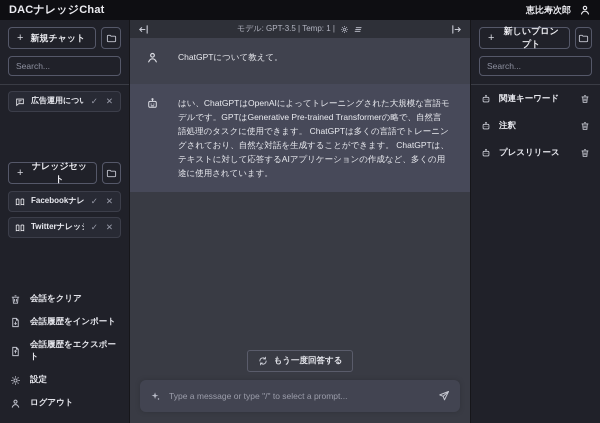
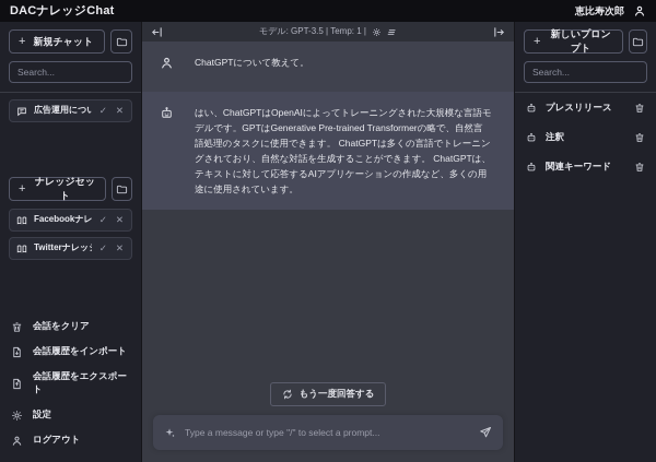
  DACナレッジChat
  恵比寿次郎
  +
  新規チャット
  Search...
  ✓
  ✕
  +
  ナレッジセット
  Facebookナレ
  ✓
  ✕
  Twitterナレッ
  ✓
  ✕
  会話をクリア
  会話履歴をインポート
  会話履歴をエクスポート
  設定
  ログアウト
  モデル: GPT-3.5 | Temp: 1 |
  ChatGPTについて教えて。
  はい、ChatGPTはOpenAIによってトレーニングされた大規模な言語モデルです。GPTはGenerative Pre-trained Transformerの略で、自然言語処理のタスクに使用できます。 ChatGPTは多くの言語でトレーニングされており、自然な対話を生成することができます。 ChatGPTは、テキストに対して応答するAIアプリケーションの作成など、多くの用途に使用されています。
  もう一度回答する
  Type a message or type "/" to select a prompt...
  +
  新しいプロンプト
  Search...
- 関連キーワード
+ プレスリリース
  注釈
- プレスリリース
+ 関連キーワード
